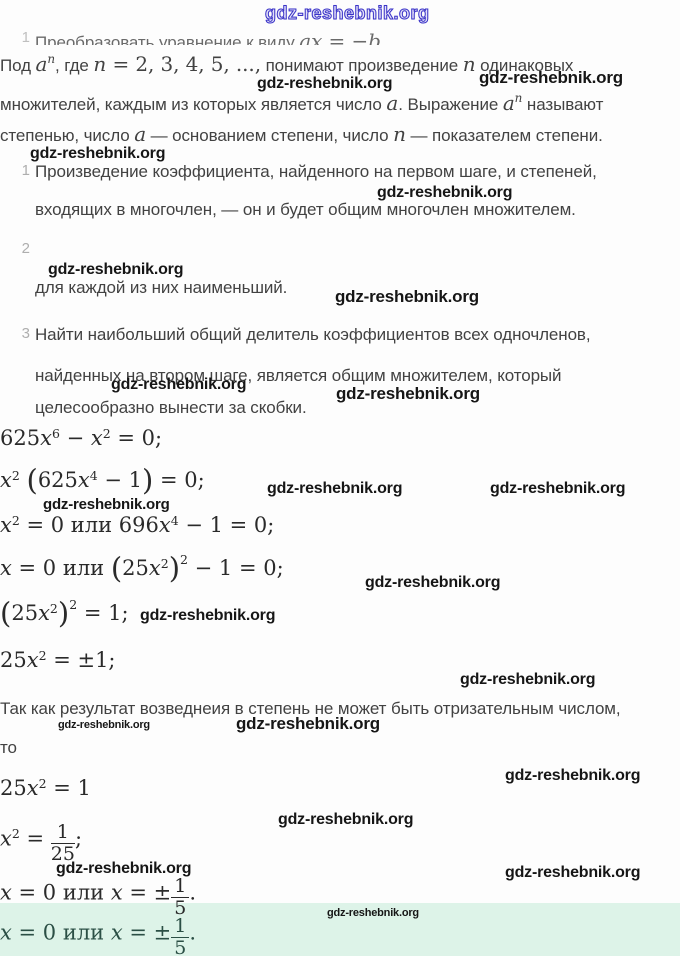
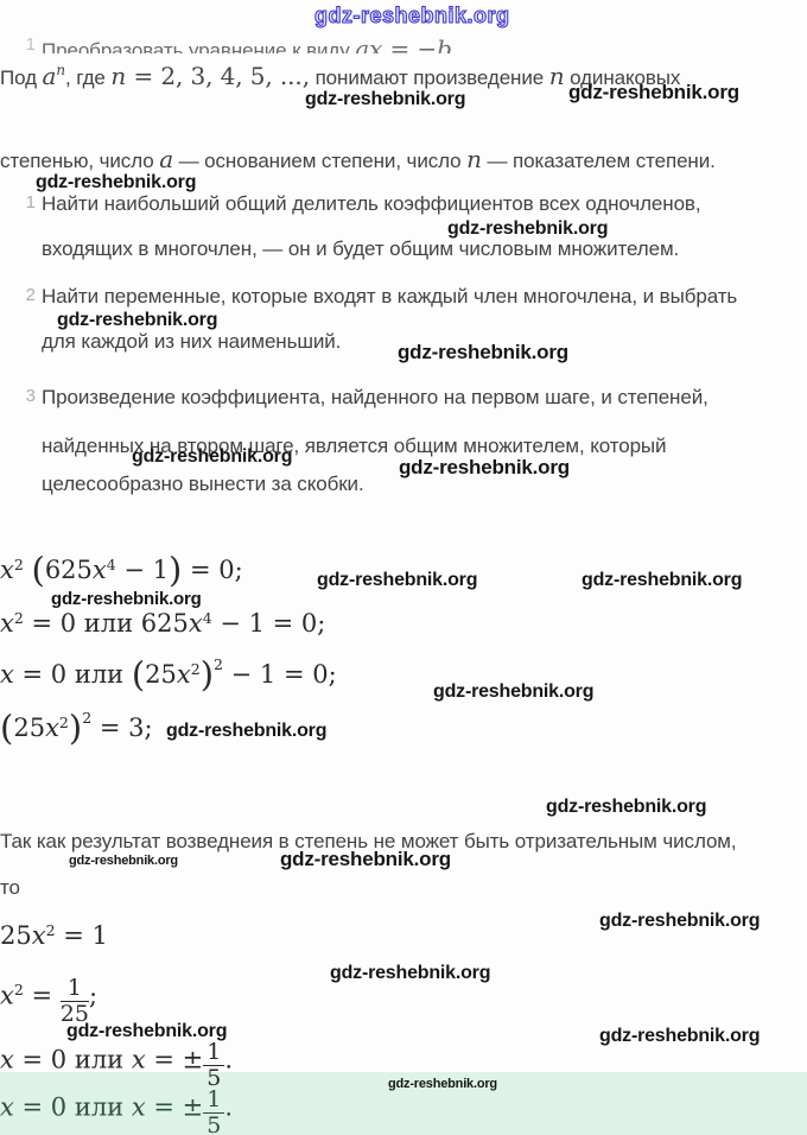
  gdz-reshebnik.org
  1
  Преобразовать уравнение к виду ax = −b
  Под an, где n = 2, 3, 4, 5, ..., понимают произведение n одинаковых
- множителей, каждым из которых является число a. Выражение an называют
  степенью, число a — основанием степени, число n — показателем степени.
  1
- Произведение коэффициента, найденного на первом шаге, и степеней,
+ Найти наибольший общий делитель коэффициентов всех одночленов,
- входящих в многочлен, — он и будет общим многочлен множителем.
+ входящих в многочлен, — он и будет общим числовым множителем.
  2
+ Найти переменные, которые входят в каждый член многочлена, и выбрать
  для каждой из них наименьший.
  3
- Найти наибольший общий делитель коэффициентов всех одночленов,
+ Произведение коэффициента, найденного на первом шаге, и степеней,
  найденных на втором шаге, является общим множителем, который
  целесообразно вынести за скобки.
- 625x6 − x2 = 0;
  x2 (625x4 − 1) = 0;
- x2 = 0 или 696x4 − 1 = 0;
+ x2 = 0 или 625x4 − 1 = 0;
  x = 0 или (25x2)2 − 1 = 0;
- (25x2)2 = 1;
+ (25x2)2 = 3;
- 25x2 = ±1;
  Так как результат возведнеия в степень не может быть отризательным числом,
  то
  25x2 = 1
  x2 =
  1
  25
  ;
  x = 0 или x = ±
  1
  5
  .
  x = 0 или x = ±
  1
  5
  .
  gdz-reshebnik.org
  gdz-reshebnik.org
  gdz-reshebnik.org
  gdz-reshebnik.org
  gdz-reshebnik.org
  gdz-reshebnik.org
  gdz-reshebnik.org
  gdz-reshebnik.org
  gdz-reshebnik.org
  gdz-reshebnik.org
  gdz-reshebnik.org
  gdz-reshebnik.org
  gdz-reshebnik.org
  gdz-reshebnik.org
  gdz-reshebnik.org
  gdz-reshebnik.org
  gdz-reshebnik.org
  gdz-reshebnik.org
  gdz-reshebnik.org
  gdz-reshebnik.org
  gdz-reshebnik.org
